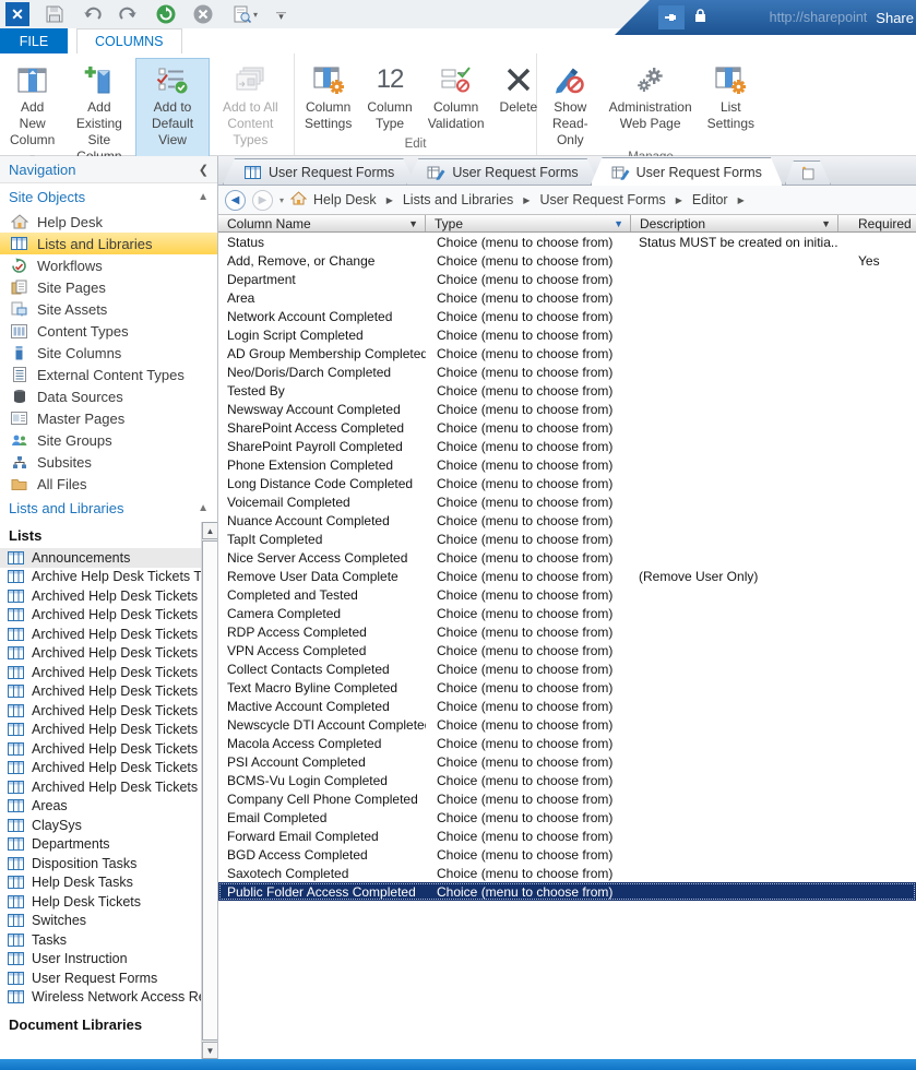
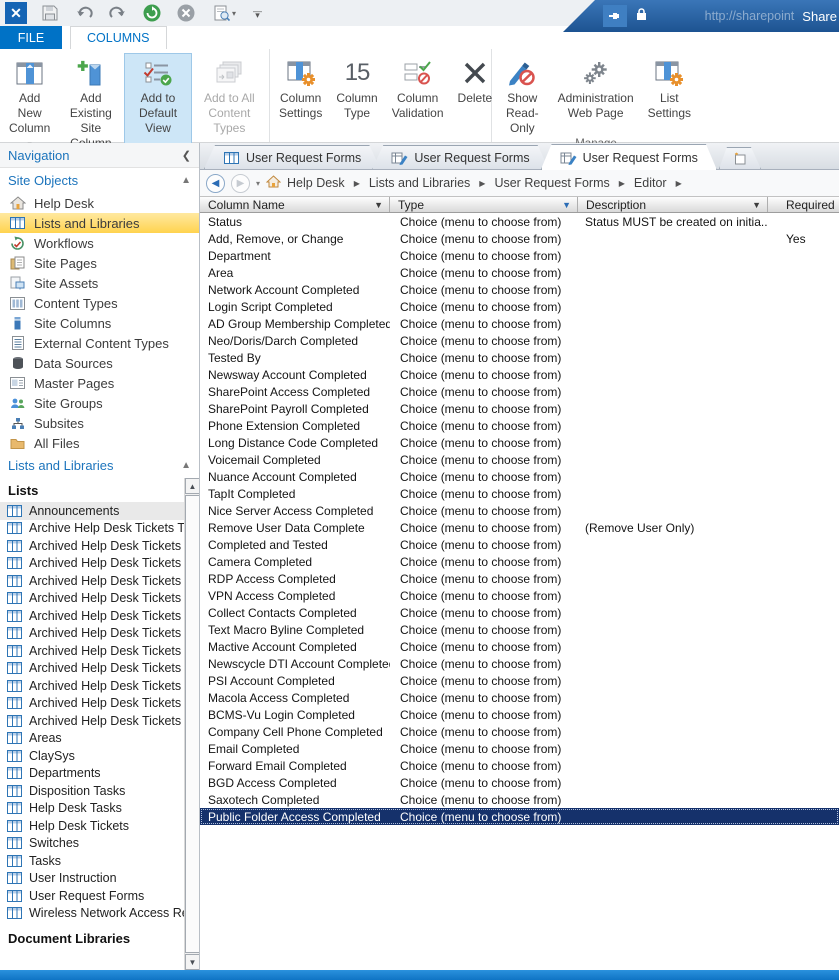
  ✕
  ▾
  —
  ▾
  http://sharepoint
  Share
  FILE
  COLUMNS
  Add New
  Column
  Add Existing
  Add to
  Default View
  Add to All
  Content Types
  Column
  Settings
- 12
+ 15
  Column
  Type
  Column
  Validation
  Delete
- Edit
  Show
  Read-Only
  Administration
  Web Page
  List
  Settings
  Navigation
  ❮
  Site Objects
  ▲
  Help Desk
  Lists and Libraries
  Workflows
  Site Pages
  Site Assets
  Content Types
  Site Columns
  External Content Types
  Data Sources
  Master Pages
  Site Groups
  Subsites
  All Files
  Lists and Libraries
  ▲
  Lists
  Announcements
  Archive Help Desk Tickets T
  Archived Help Desk Tickets
  Archived Help Desk Tickets
  Archived Help Desk Tickets
  Archived Help Desk Tickets
  Archived Help Desk Tickets
  Archived Help Desk Tickets
  Archived Help Desk Tickets
  Archived Help Desk Tickets
  Archived Help Desk Tickets
  Archived Help Desk Tickets
  Archived Help Desk Tickets
  Areas
  ClaySys
  Departments
  Disposition Tasks
  Help Desk Tasks
  Help Desk Tickets
  Switches
  Tasks
  User Instruction
  User Request Forms
  Wireless Network Access R
  Document Libraries
  ▲
  ▼
  User Request Forms
  User Request Forms
  User Request Forms
  ◀
  ▶
  ▾
  Help Desk
  ▶
  Lists and Libraries
  ▶
  User Request Forms
  ▶
  Editor
  ▶
  Column Name
  ▼
  Type
  ▼
  Description
  ▼
  Required
  Status
  Choice (menu to choose from)
  Status MUST be created on initia..
  Add, Remove, or Change
  Choice (menu to choose from)
  Yes
  Department
  Choice (menu to choose from)
  Area
  Choice (menu to choose from)
  Network Account Completed
  Choice (menu to choose from)
  Login Script Completed
  Choice (menu to choose from)
  AD Group Membership Completed
  Choice (menu to choose from)
  Neo/Doris/Darch Completed
  Choice (menu to choose from)
  Tested By
  Choice (menu to choose from)
  Newsway Account Completed
  Choice (menu to choose from)
  SharePoint Access Completed
  Choice (menu to choose from)
  SharePoint Payroll Completed
  Choice (menu to choose from)
  Phone Extension Completed
  Choice (menu to choose from)
  Long Distance Code Completed
  Choice (menu to choose from)
  Voicemail Completed
  Choice (menu to choose from)
  Nuance Account Completed
  Choice (menu to choose from)
  TapIt Completed
  Choice (menu to choose from)
  Nice Server Access Completed
  Choice (menu to choose from)
  Remove User Data Complete
  Choice (menu to choose from)
  (Remove User Only)
  Completed and Tested
  Choice (menu to choose from)
  Camera Completed
  Choice (menu to choose from)
  RDP Access Completed
  Choice (menu to choose from)
  VPN Access Completed
  Choice (menu to choose from)
  Collect Contacts Completed
  Choice (menu to choose from)
  Text Macro Byline Completed
  Choice (menu to choose from)
  Mactive Account Completed
  Choice (menu to choose from)
  Newscycle DTI Account Complete
  Choice (menu to choose from)
- Macola Access Completed
+ PSI Account Completed
  Choice (menu to choose from)
- PSI Account Completed
+ Macola Access Completed
  Choice (menu to choose from)
  BCMS-Vu Login Completed
  Choice (menu to choose from)
  Company Cell Phone Completed
  Choice (menu to choose from)
  Email Completed
  Choice (menu to choose from)
  Forward Email Completed
  Choice (menu to choose from)
  BGD Access Completed
  Choice (menu to choose from)
  Saxotech Completed
  Choice (menu to choose from)
  Public Folder Access Completed
  Choice (menu to choose from)
